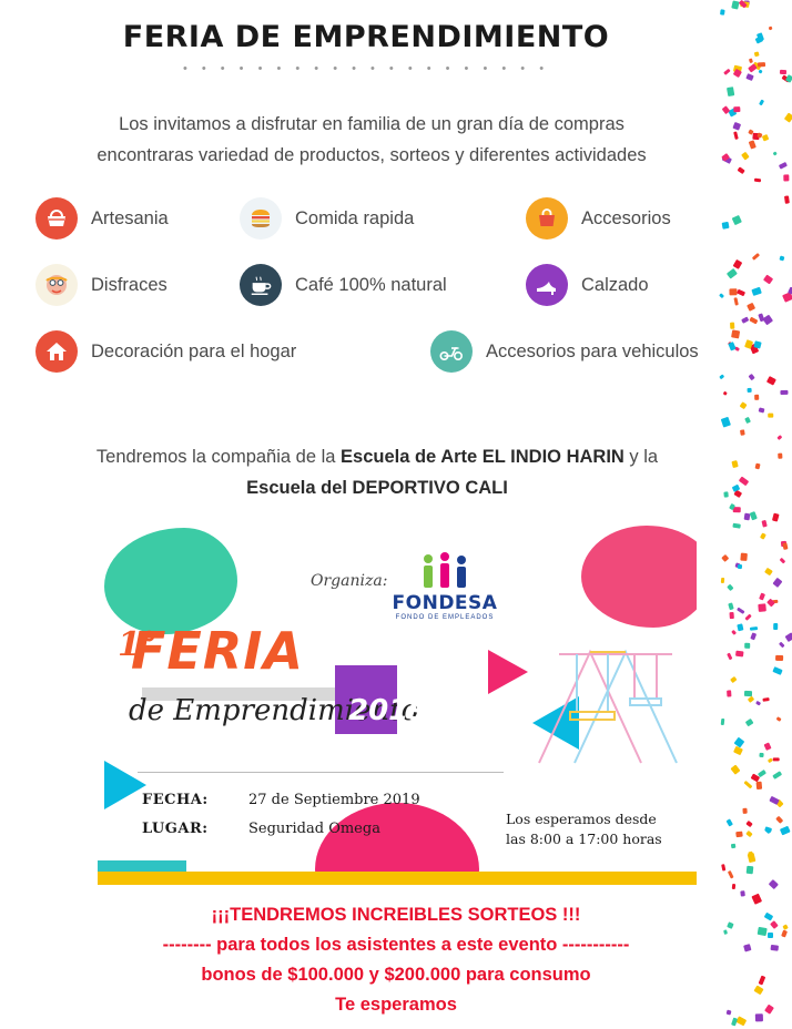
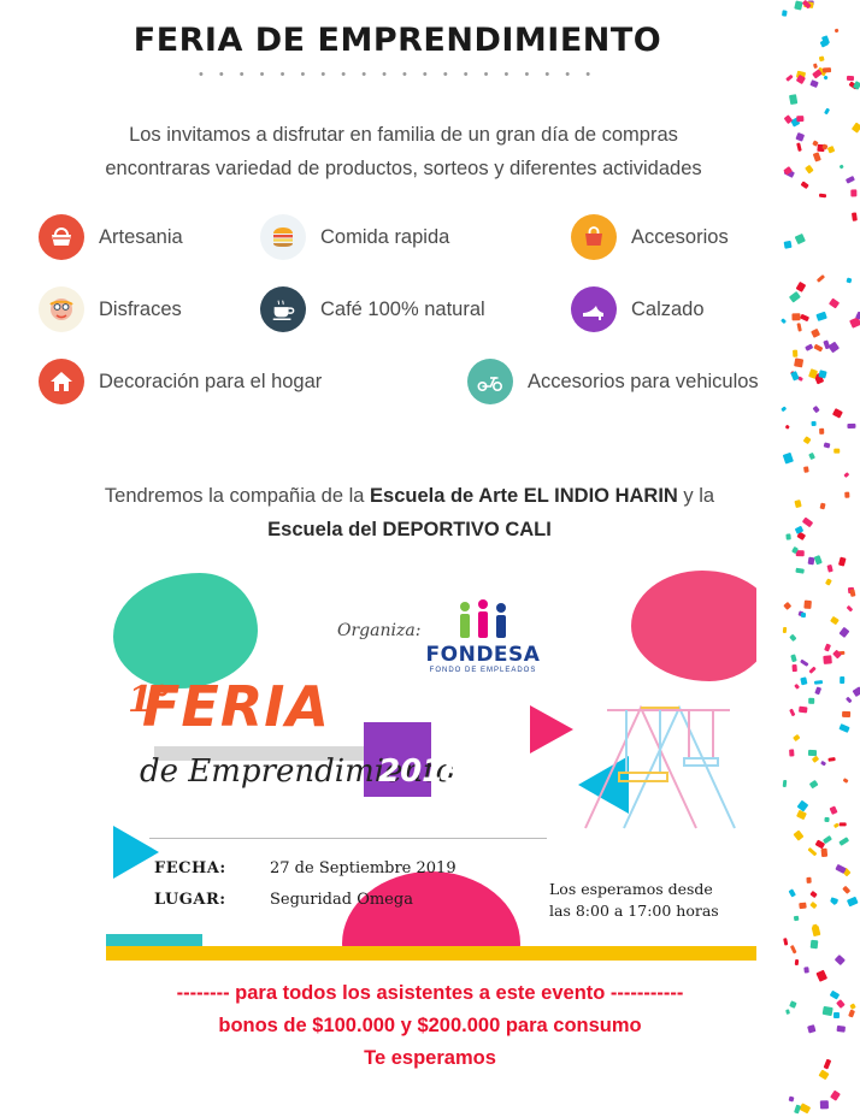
  FERIA DE EMPRENDIMIENTO
  • • • • • • • • • • • • • • • • • • • •
  Los invitamos a disfrutar en familia de un gran día de compras
  encontraras variedad de productos, sorteos y diferentes actividades
  Artesania
  Comida rapida
  Accesorios
  Disfraces
  Café 100% natural
  Calzado
  Decoración para el hogar
  Accesorios para vehiculos
  Tendremos la compañia de la Escuela de Arte EL INDIO HARIN y la
  Escuela del DEPORTIVO CALI
  Organiza:
  FONDESA
  1°
  FERIA
  de Emprendimiento
  2019
  FECHA:
  27 de Septiembre 2019
  LUGAR:
  Seguridad Omega
  Los esperamos desde
  las 8:00 a 17:00 horas
- ¡¡¡TENDREMOS INCREIBLES SORTEOS !!!
  -------- para todos los asistentes a este evento -----------
  bonos de $100.000 y $200.000 para consumo
  Te esperamos
